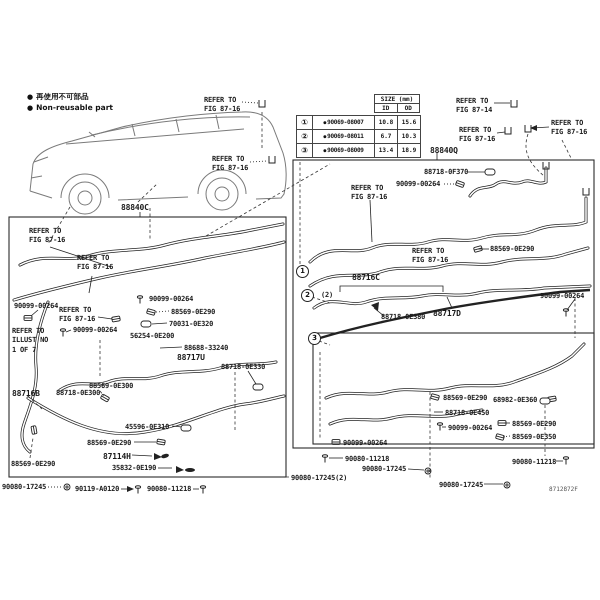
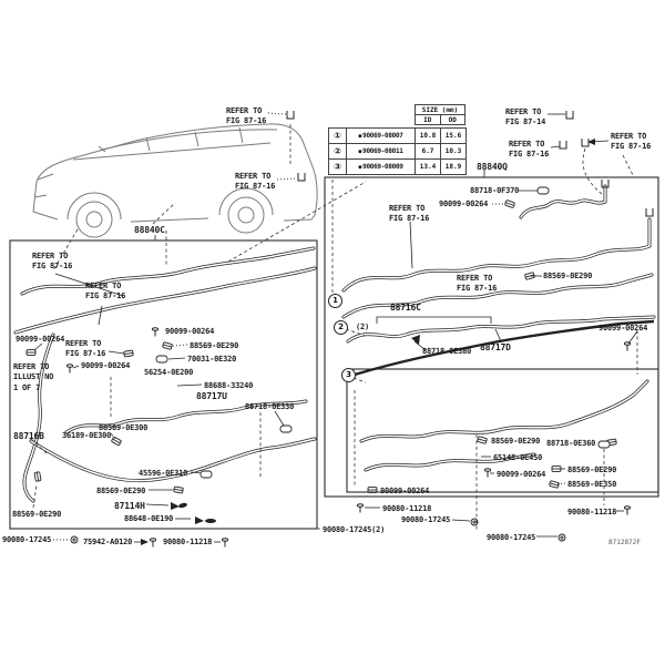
- ● 再使用不可部品
- ● Non-reusable part
  REFER TO
  FIG 87-16
  REFER TO
  FIG 87-14
  REFER TO
  FIG 87-16
  REFER TO
  FIG 87-16
  REFER TO
  FIG 87-16
  REFER TO
  FIG 87-16
  REFER TO
  FIG 87-16
  REFER TO
  FIG 87-16
  REFER TO
  FIG 87-16
  REFER TO
  FIG 87-16
  REFER TO
  ILLUST NO
  1 OF 7
  88840Q
  88840C
  88718-0F370
  90099-00264
  88569-0E290
  90099-00264
  88716C
  88718-0E380
  88717D
  88569-0E290
- 68982-0E360
+ 88718-0E360
- 88718-0E450
+ 65148-0E450
  90099-00264
  88569-0E290
  88569-0E350
  90080-11218
  90080-17245
  90099-00264
  90080-11218
  90080-17245
  90080-17245(2)
  90099-00264
  90099-00264
  90099-00264
  88569-0E290
  70031-0E320
  56254-0E200
  88688-33240
  88717U
  88718-0E330
  88716B
- 88718-0E300
+ 36189-0E300
  88569-0E300
  45596-0E310
  88569-0E290
  87114H
- 35832-0E190
+ 88648-0E190
  88569-0E290
  90080-17245
- 90119-A0120
+ 75942-A0120
  90080-11218
  (2)
  1
  2
  3
